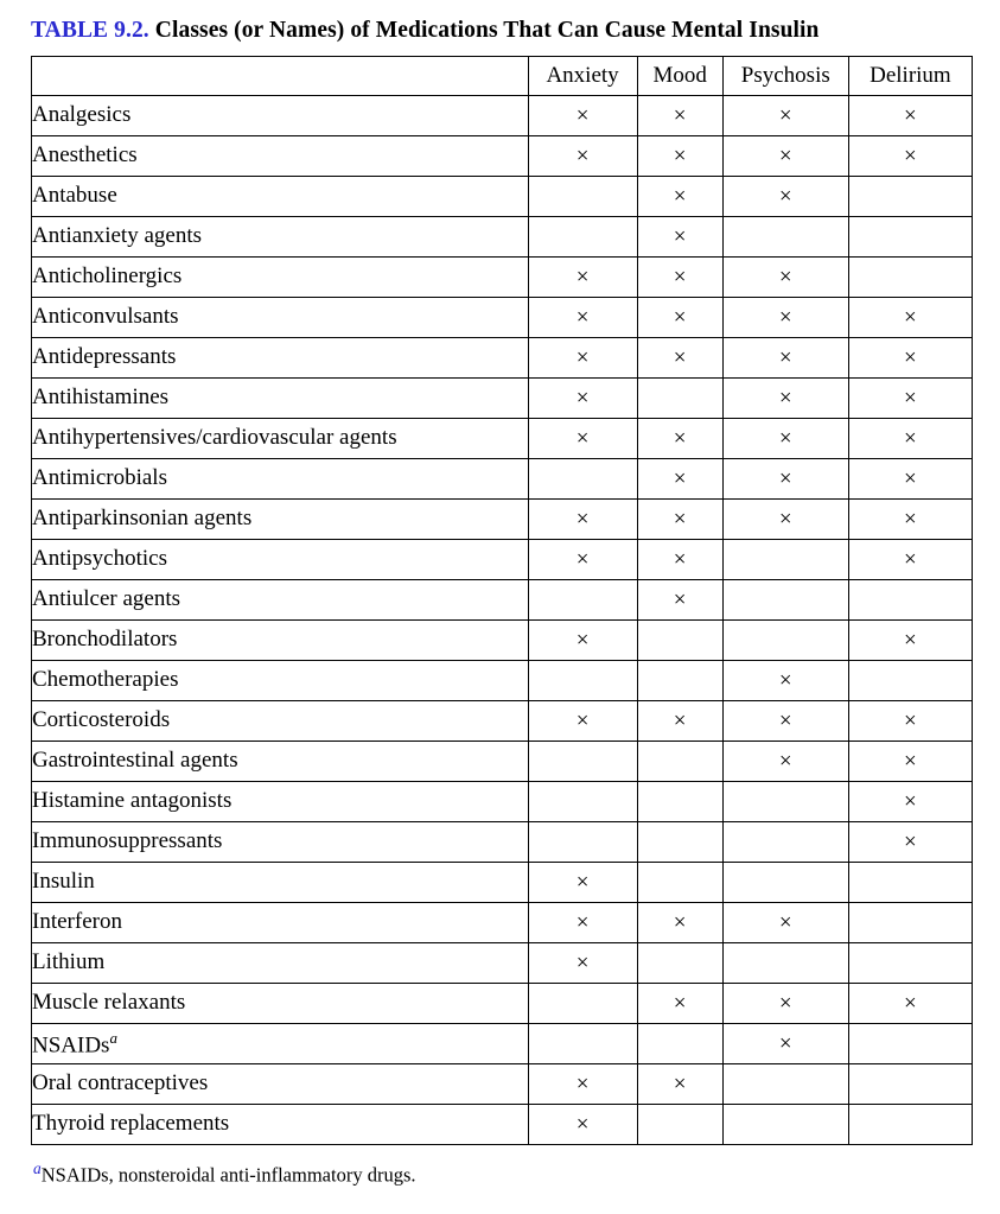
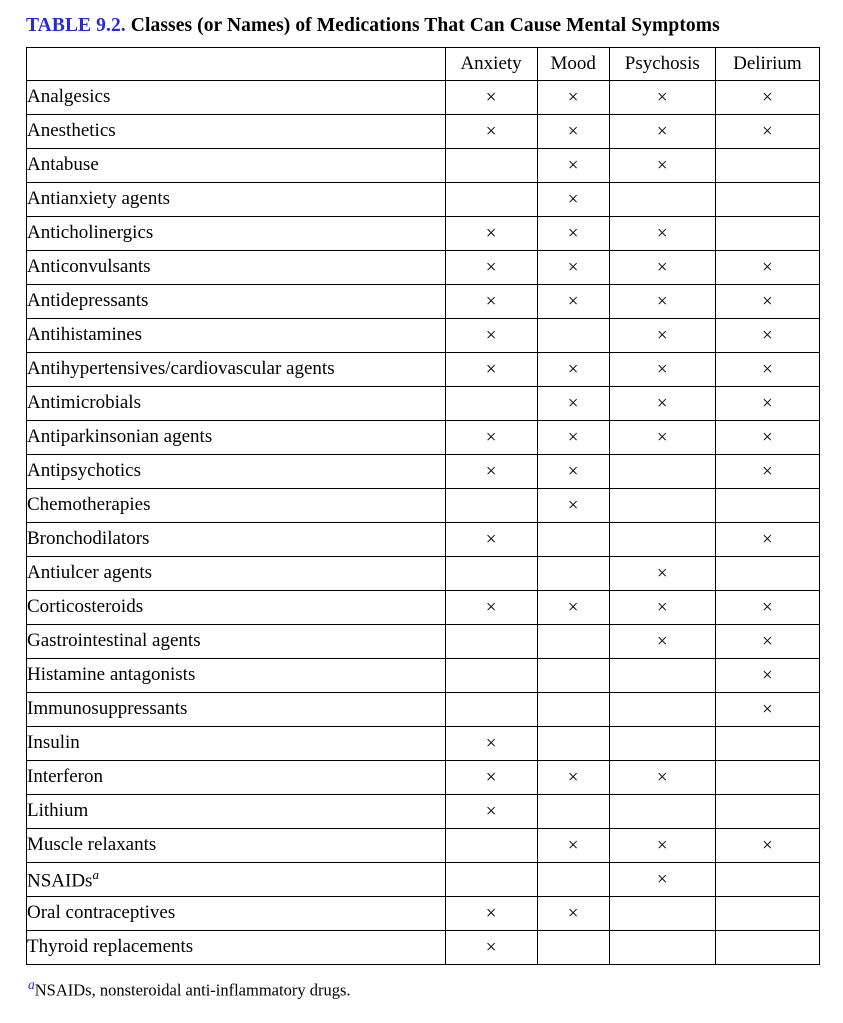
- TABLE 9.2. Classes (or Names) of Medications That Can Cause Mental Insulin
+ TABLE 9.2. Classes (or Names) of Medications That Can Cause Mental Symptoms
  	Anxiety	Mood	Psychosis	Delirium
  Analgesics	×	×	×	×
  Anesthetics	×	×	×	×
  Antabuse		×	×
  Antianxiety agents		×
  Anticholinergics	×	×	×
  Anticonvulsants	×	×	×	×
  Antidepressants	×	×	×	×
  Antihistamines	×		×	×
  Antihypertensives/cardiovascular agents	×	×	×	×
  Antimicrobials		×	×	×
  Antiparkinsonian agents	×	×	×	×
  Antipsychotics	×	×		×
- Antiulcer agents		×
+ Chemotherapies		×
  Bronchodilators	×			×
- Chemotherapies			×
+ Antiulcer agents			×
  Corticosteroids	×	×	×	×
  Gastrointestinal agents			×	×
  Histamine antagonists				×
  Immunosuppressants				×
  Insulin	×
  Interferon	×	×	×
  Lithium	×
  Muscle relaxants		×	×	×
  NSAIDsa			×
  Oral contraceptives	×	×
  Thyroid replacements	×
  aNSAIDs, nonsteroidal anti-inflammatory drugs.
